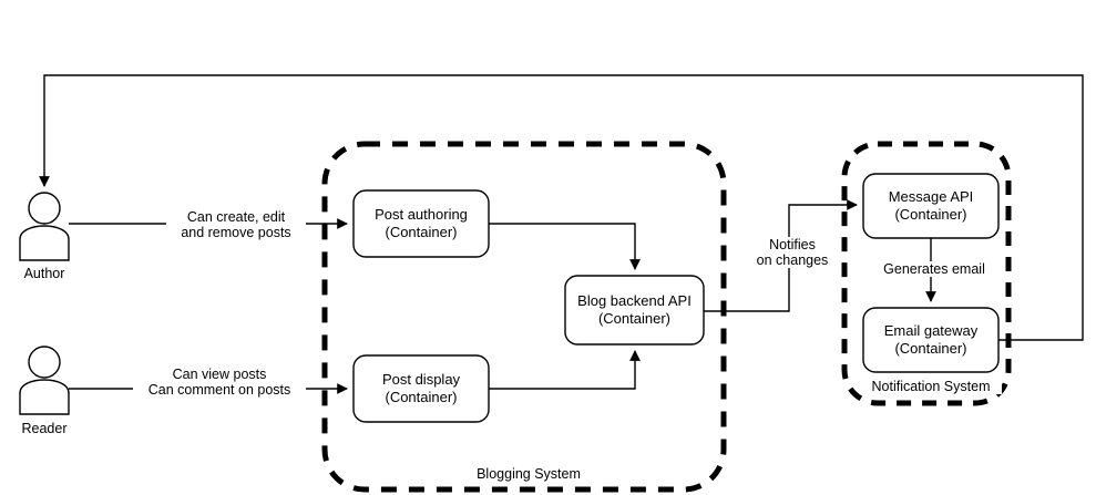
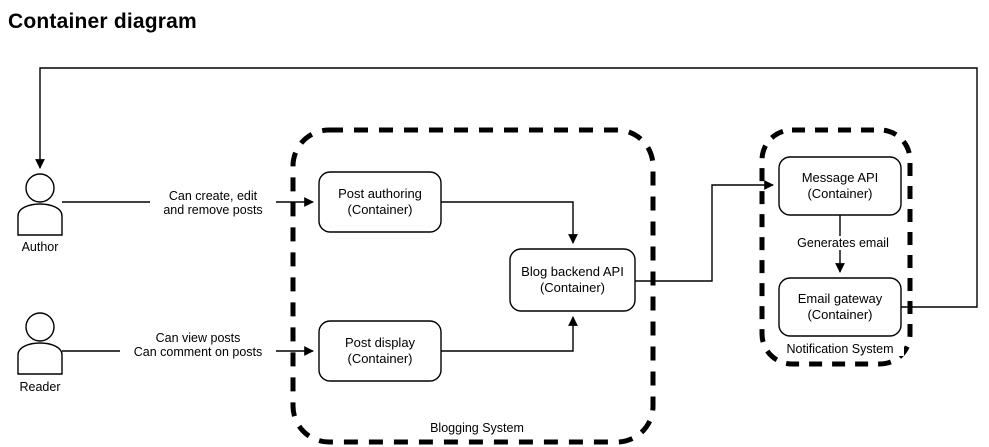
+ Container diagram
  Author
  Reader
  Post authoring
  (Container)
  Blog backend API
  (Container)
  Post display
  (Container)
  Message API
  (Container)
  Email gateway
  (Container)
  Blogging System
  Notification System
  Can create, edit
  and remove posts
  Can view posts
  Can comment on posts
- Notifies
- on changes
  Generates email
